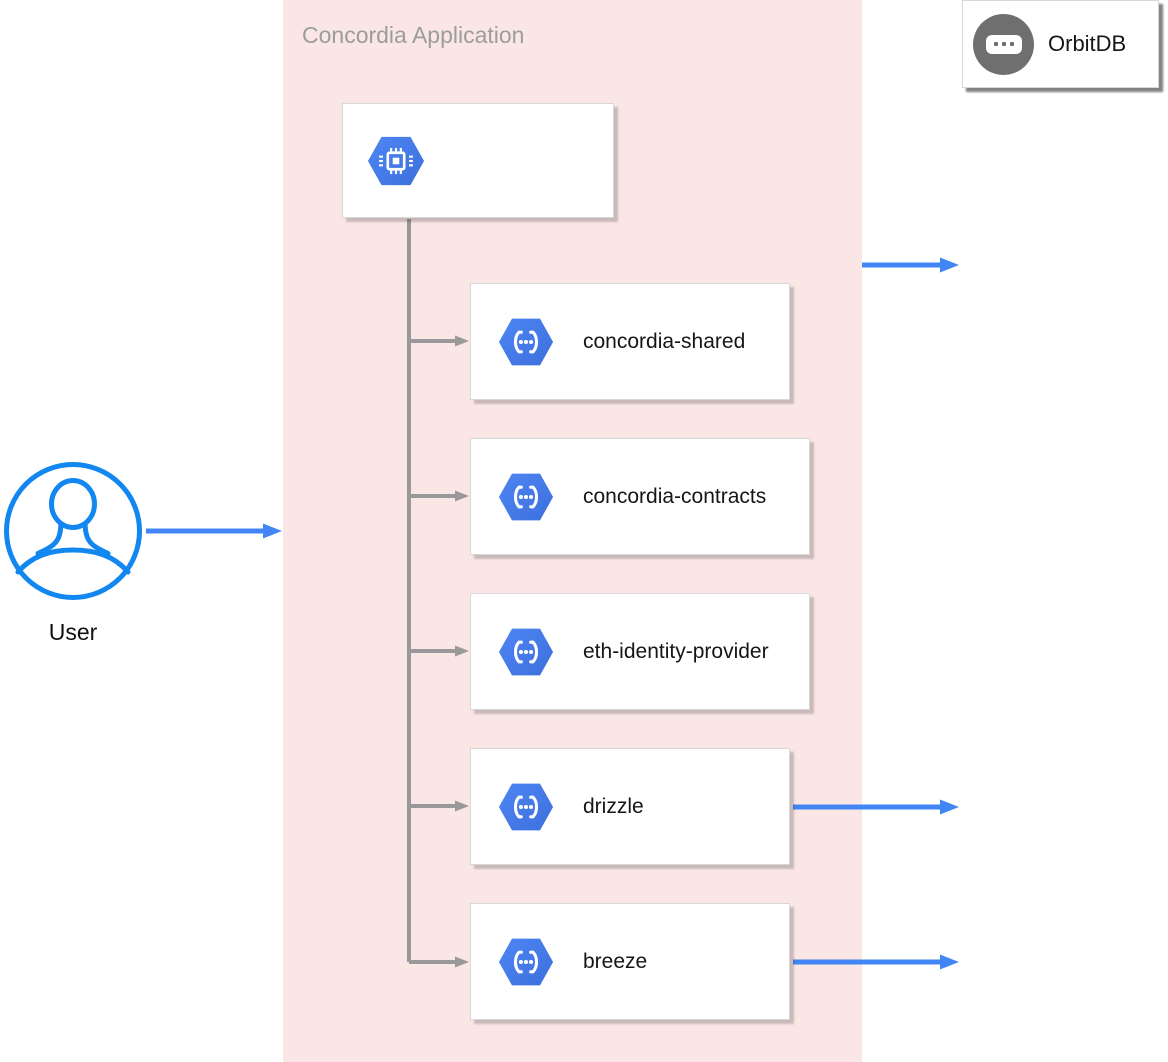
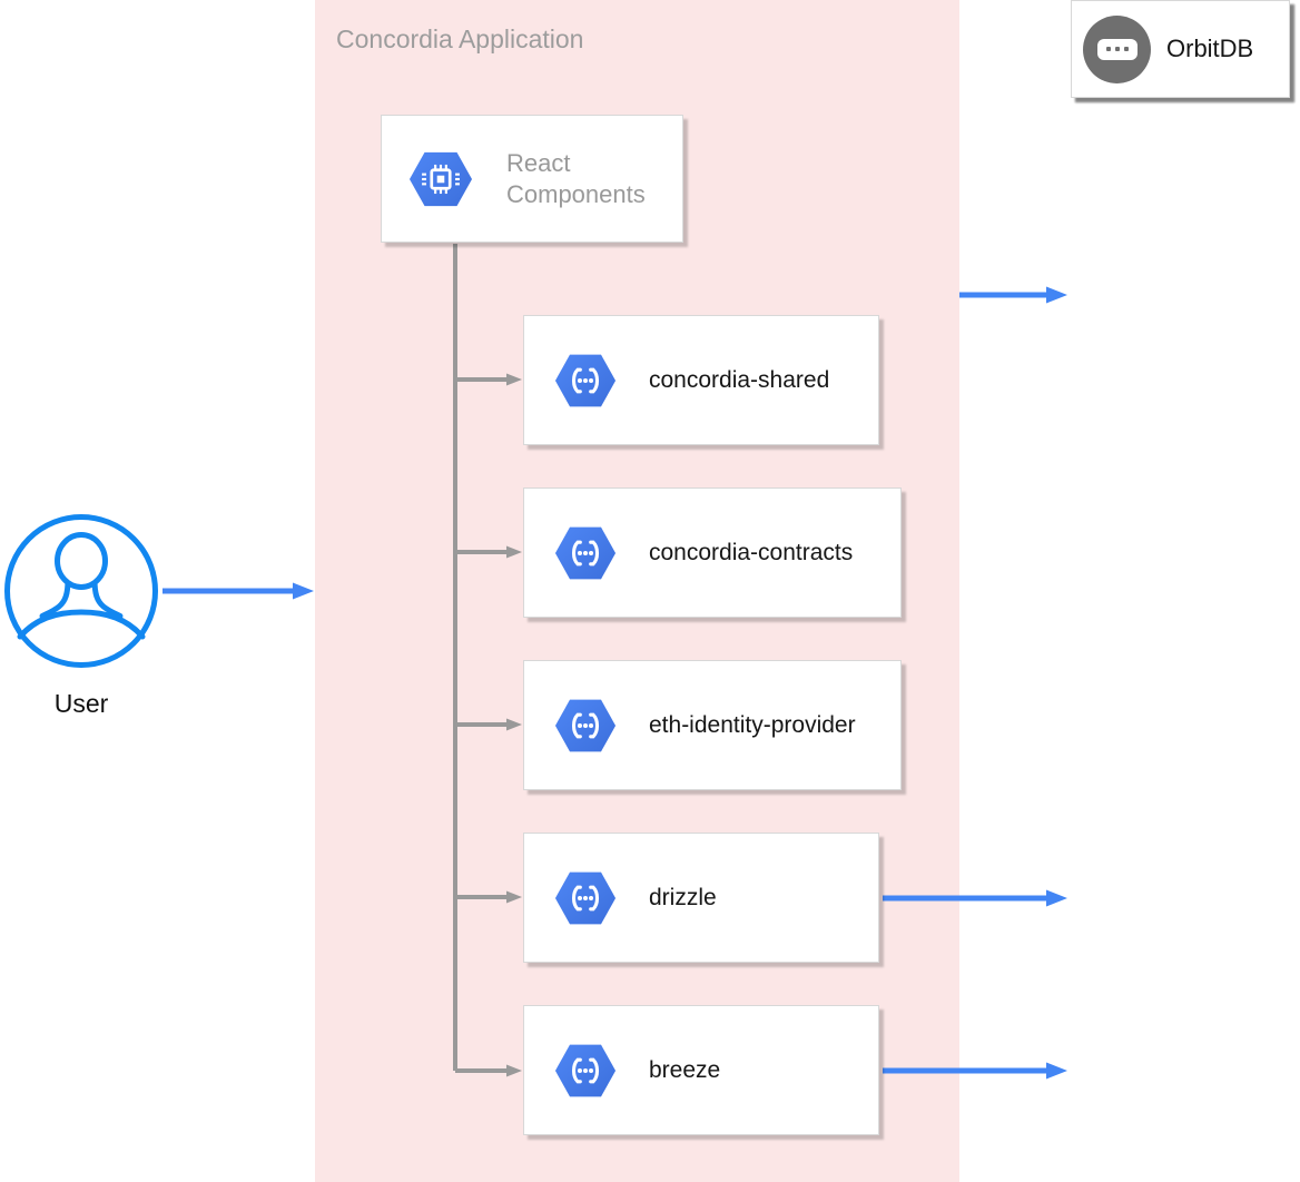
  Concordia Application
+ React Components
  concordia-shared
  concordia-contracts
  eth-identity-provider
  drizzle
  breeze
  OrbitDB
  User
